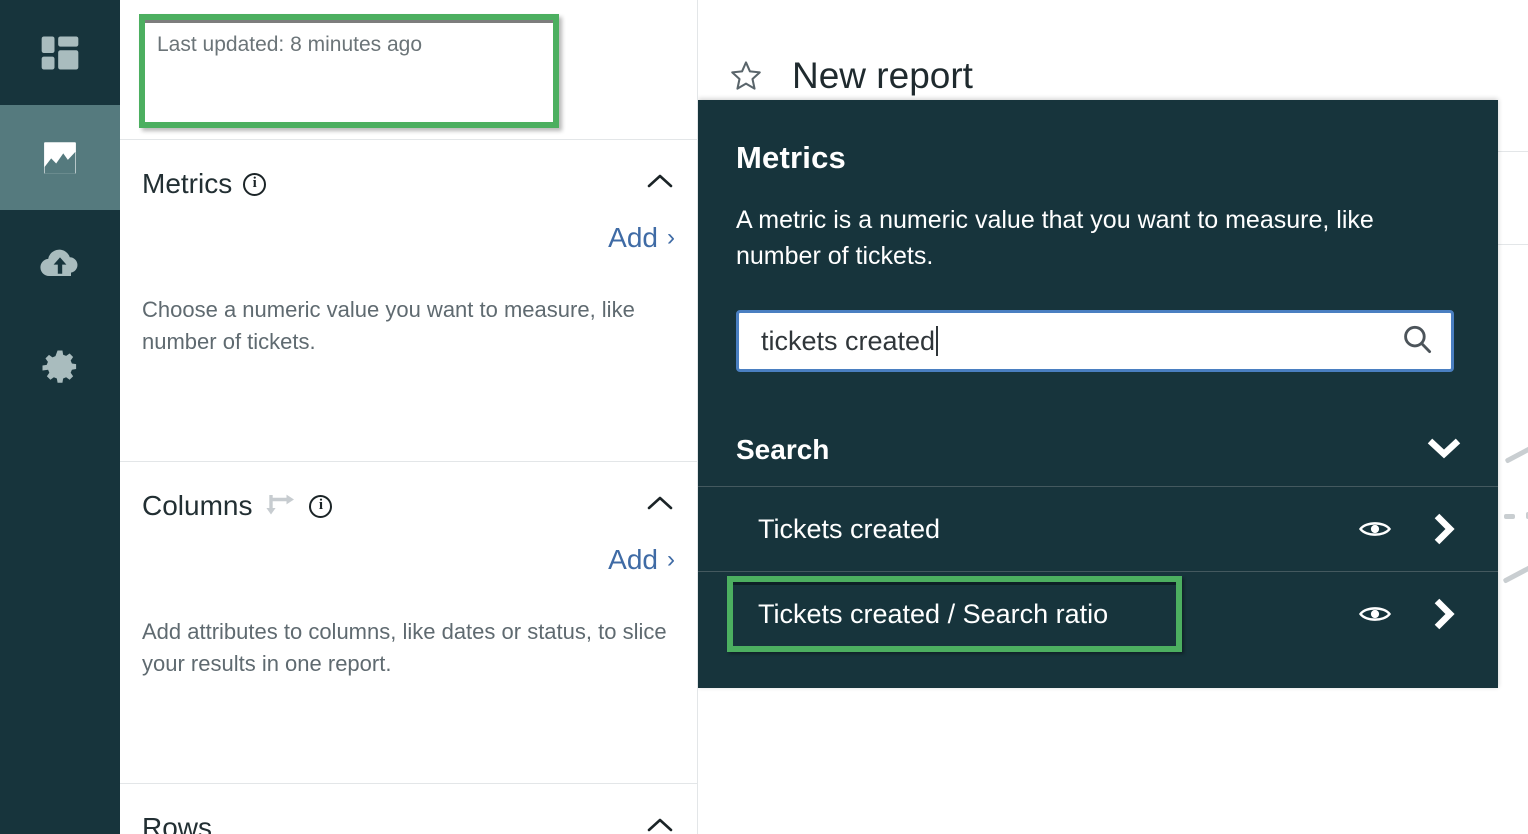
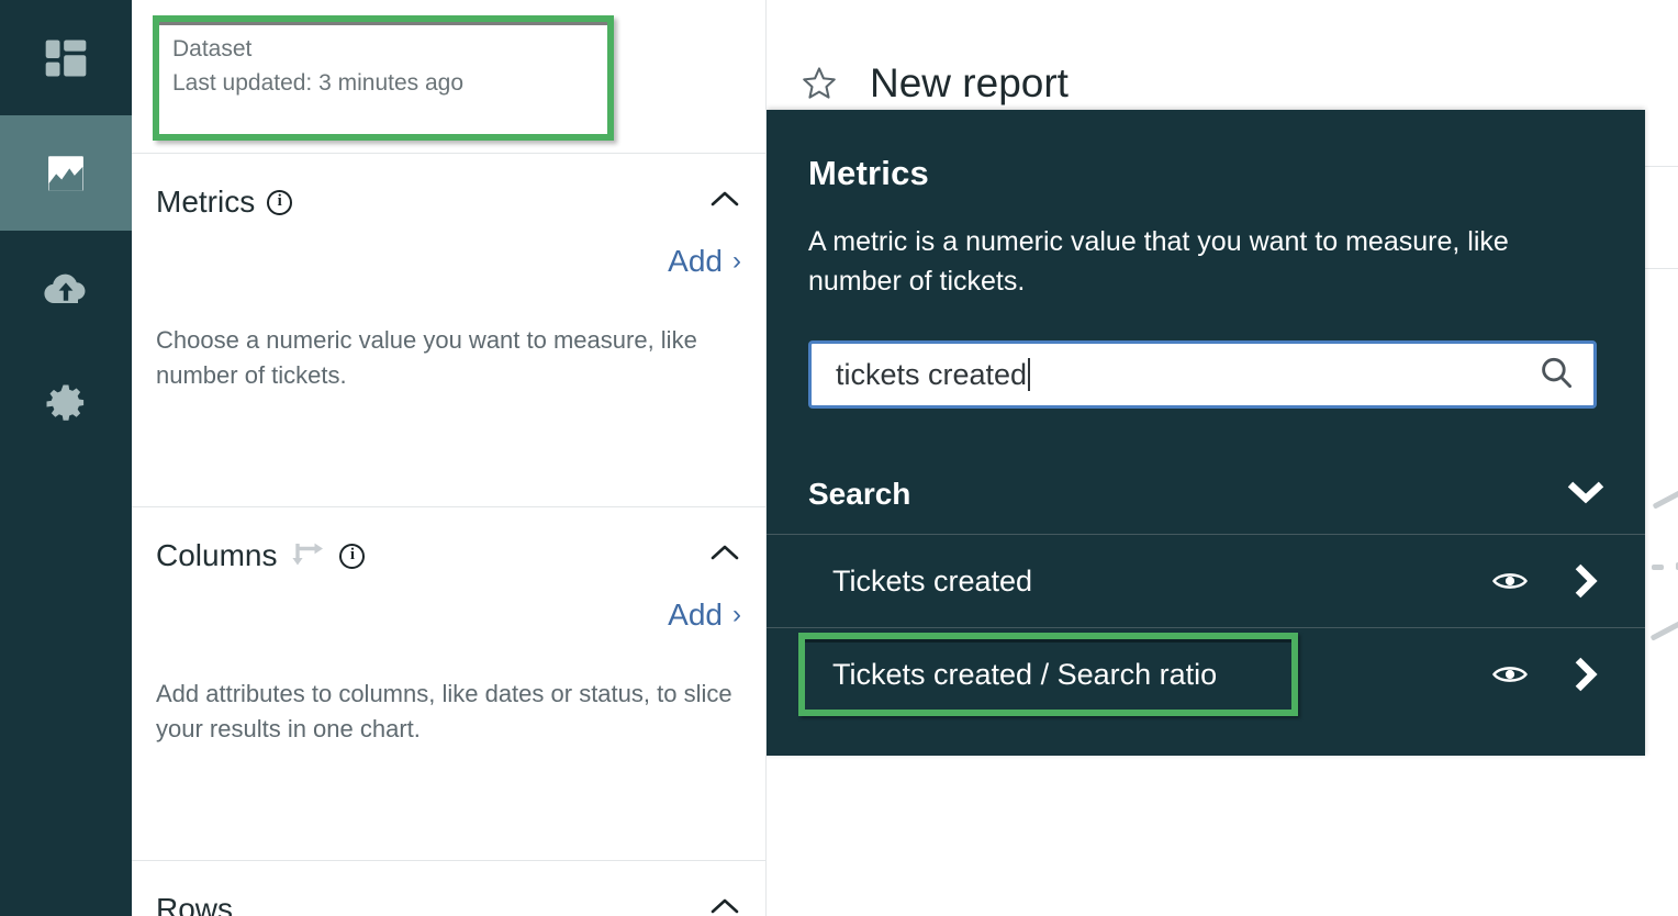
+ Dataset
- Last updated: 8 minutes ago
+ Last updated: 3 minutes ago
  Metrics
  i
  Add
  ›
  Choose a numeric value you want to measure, like number of tickets.
  Columns
  i
  Add
  ›
- Add attributes to columns, like dates or status, to slice your results in one report.
+ Add attributes to columns, like dates or status, to slice your results in one chart.
  Rows
  New report
  Metrics
  A metric is a numeric value that you want to measure, like number of tickets.
  tickets created
  Search
  Tickets created
